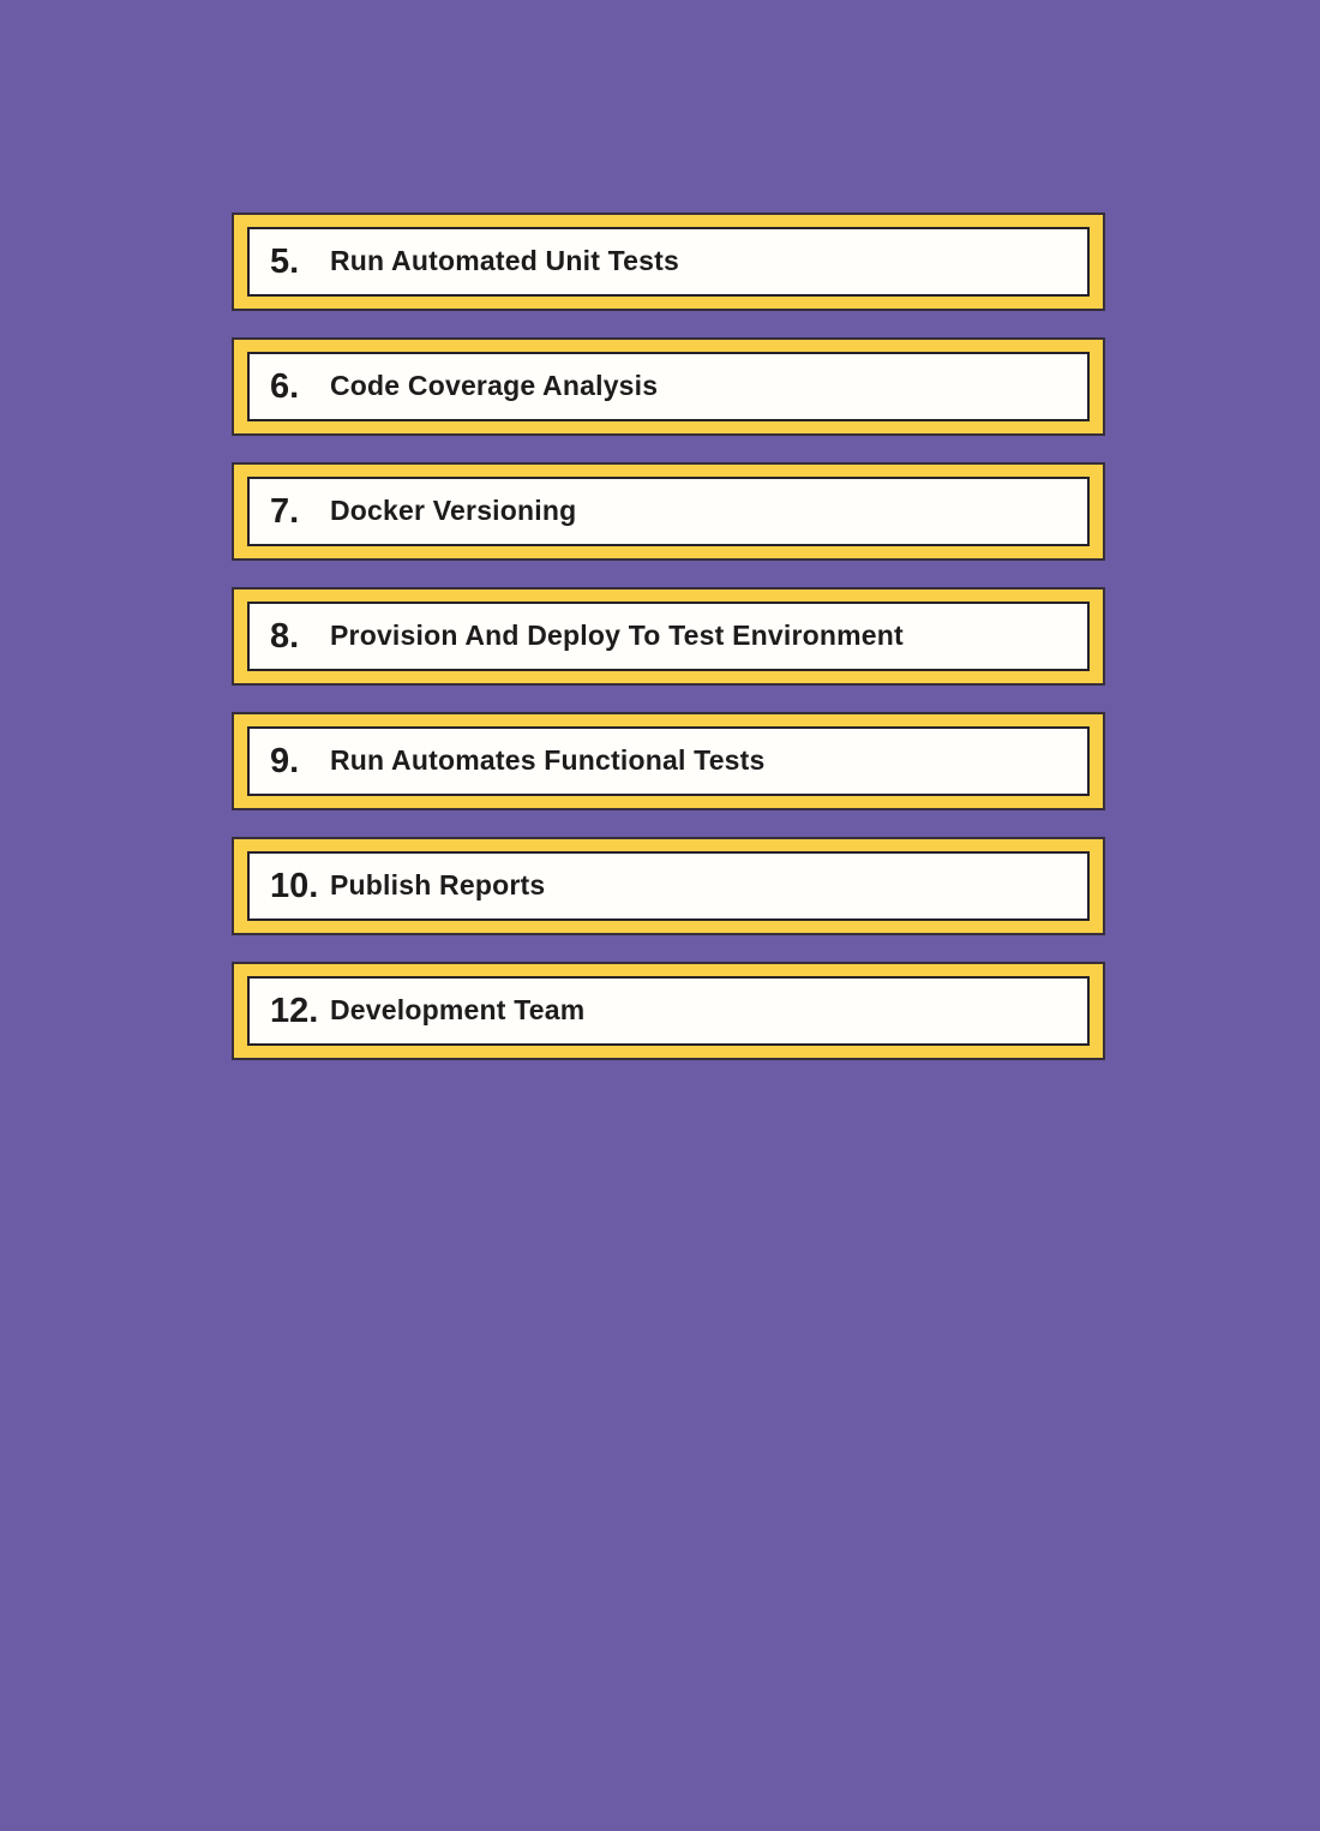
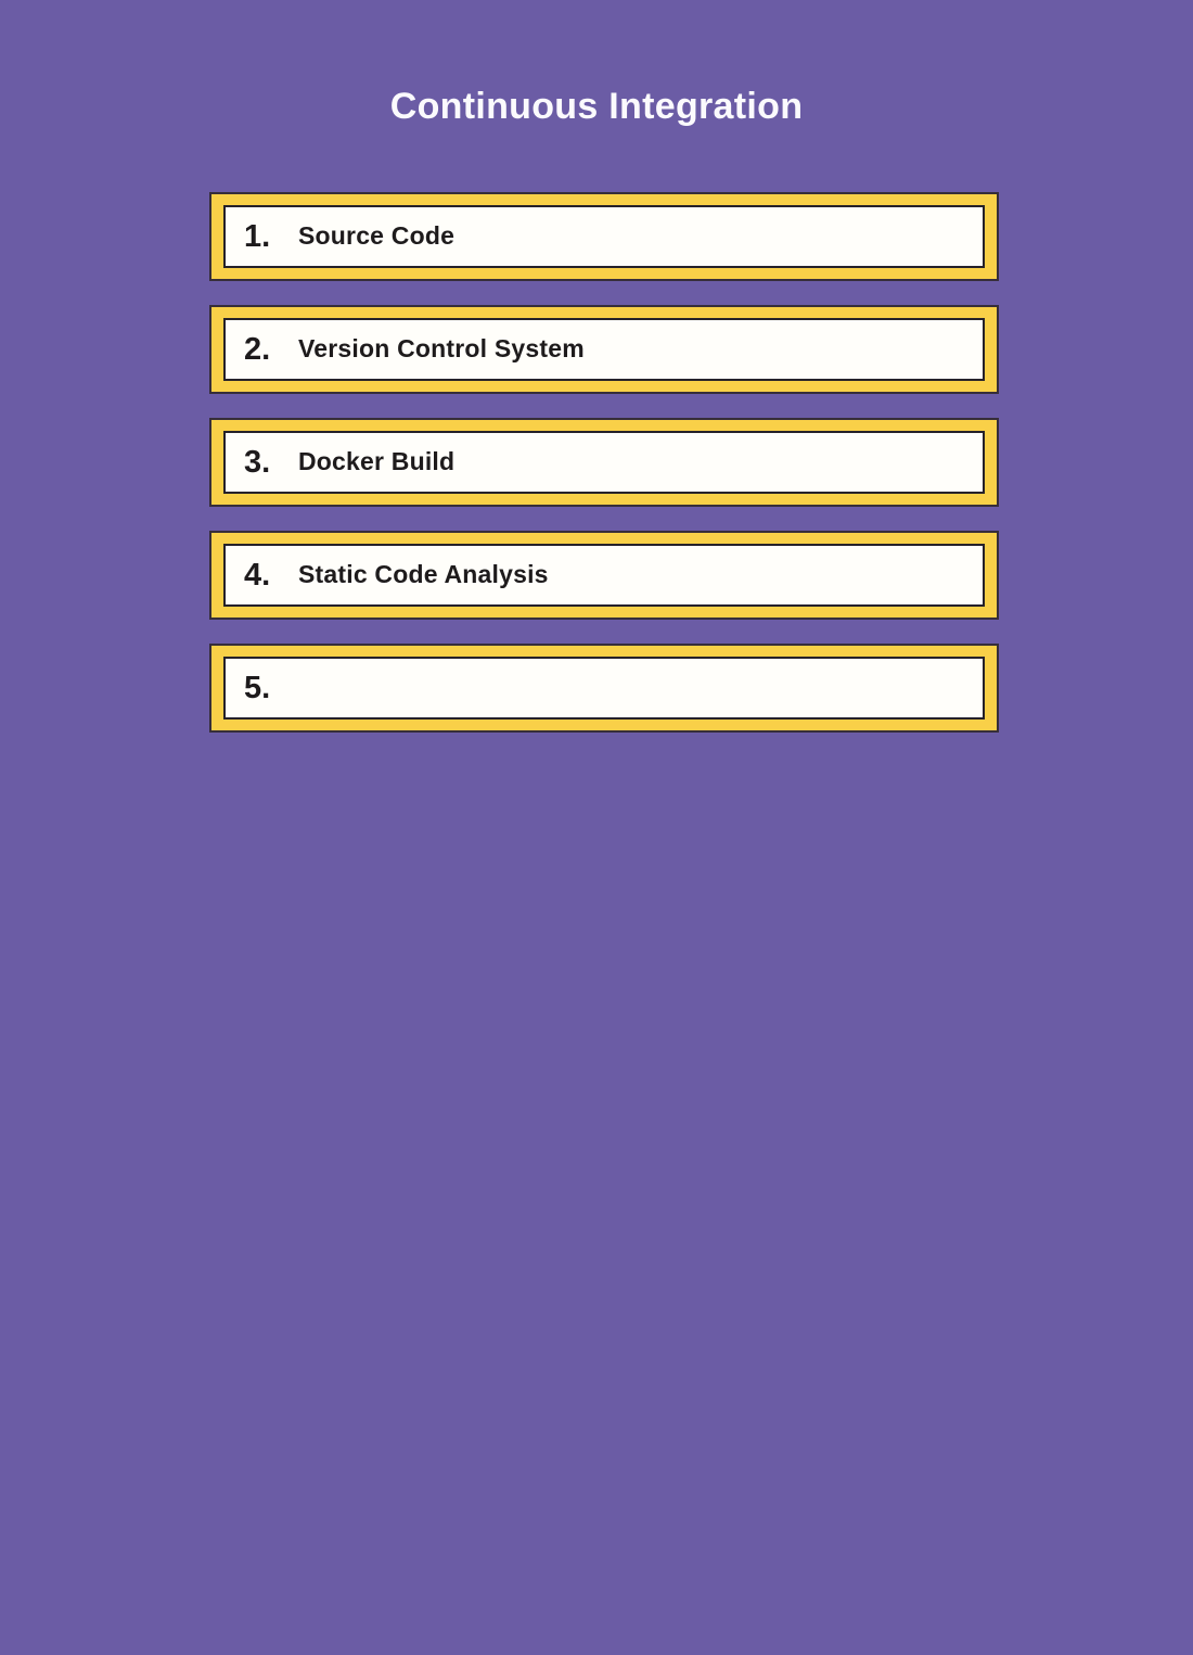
+ Continuous Integration
+ 1.
+ Source Code
+ 2.
+ Version Control System
+ 3.
+ Docker Build
+ 4.
+ Static Code Analysis
  5.
- Run Automated Unit Tests
- 6.
- Code Coverage Analysis
- 7.
- Docker Versioning
- 8.
- Provision And Deploy To Test Environment
- 9.
- Run Automates Functional Tests
- 10.
- Publish Reports
- 12.
- Development Team
